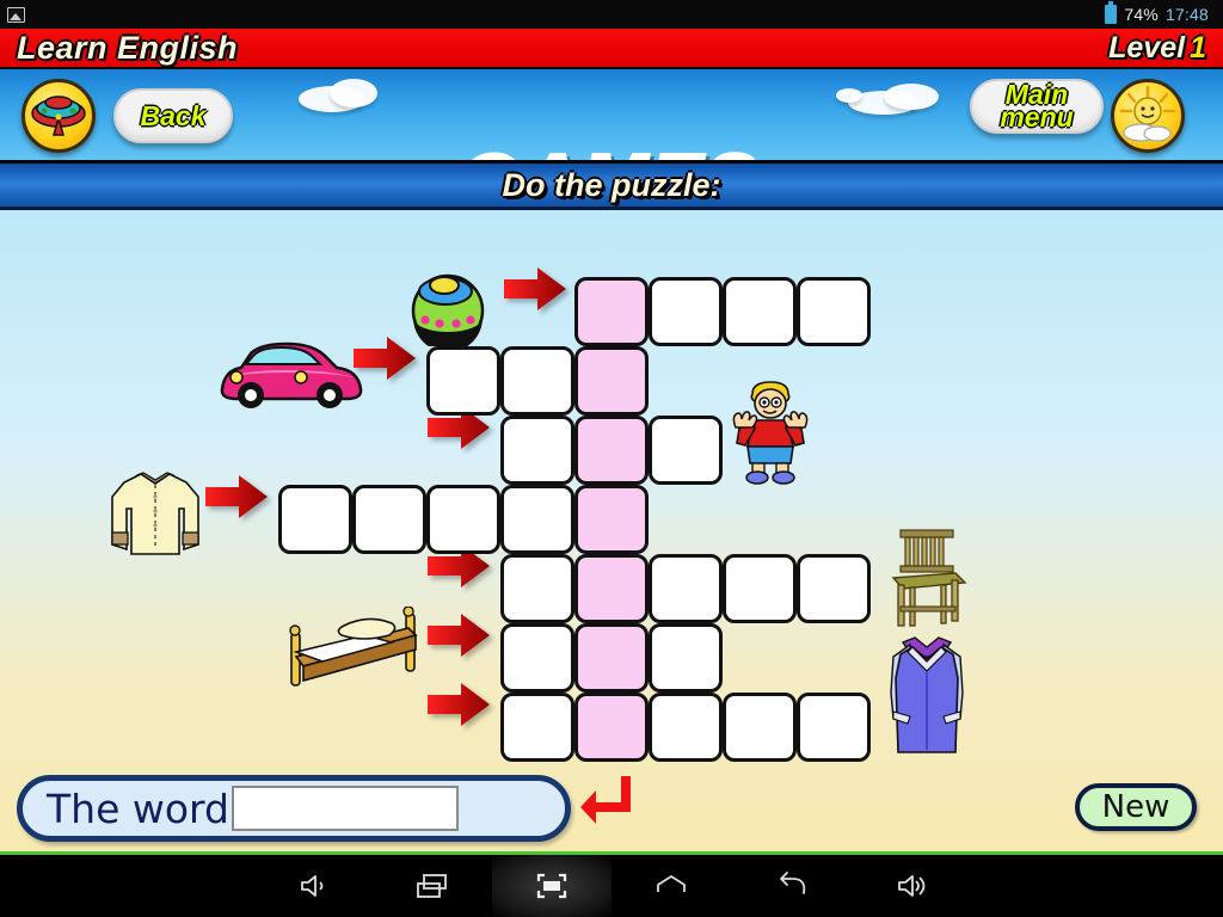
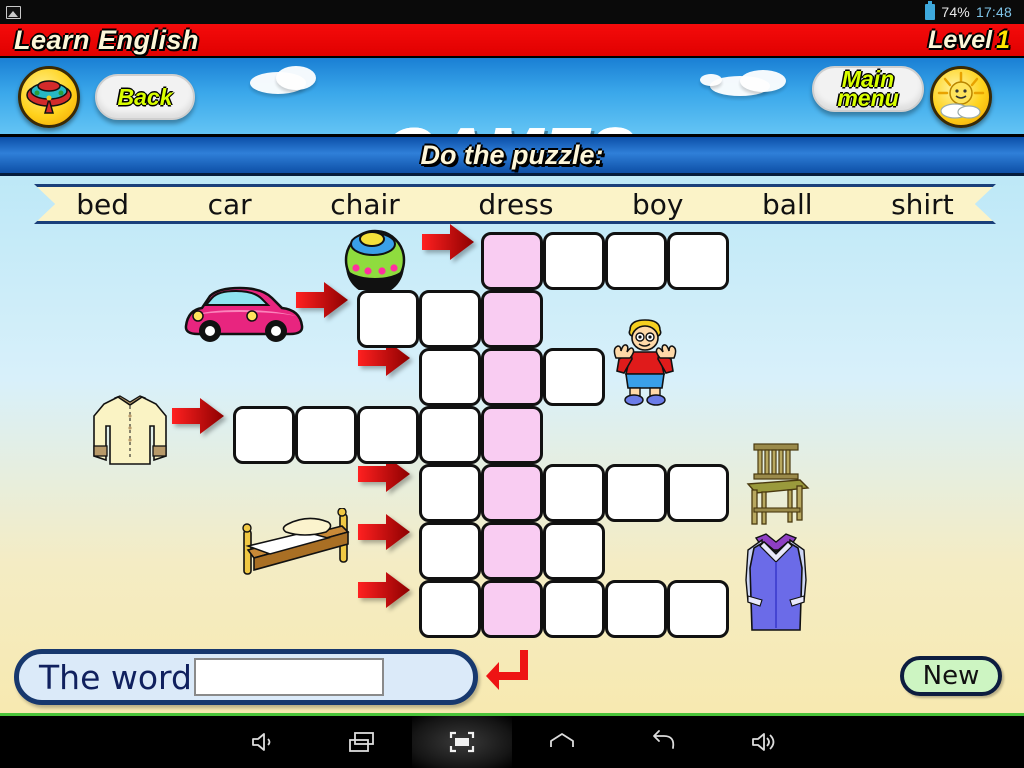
  74%
  17:48
  Learn English
  Level 1
  Back
  Main
  menu
  Do the puzzle:
+ bed
+ car
+ chair
+ dress
+ boy
+ ball
+ shirt
  The word
  New
